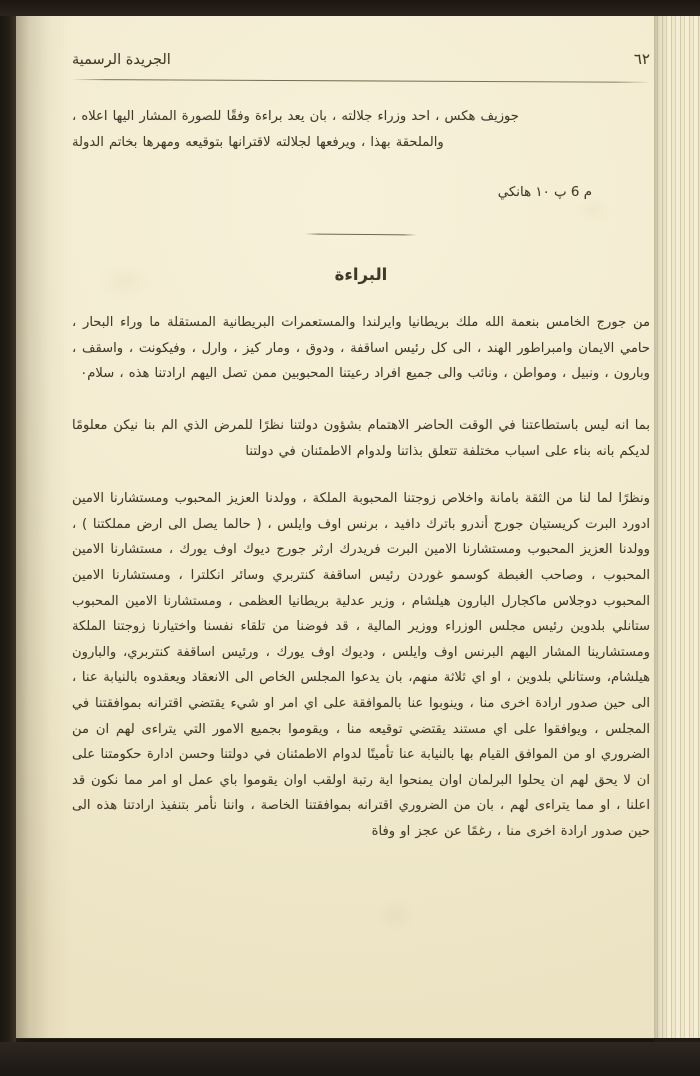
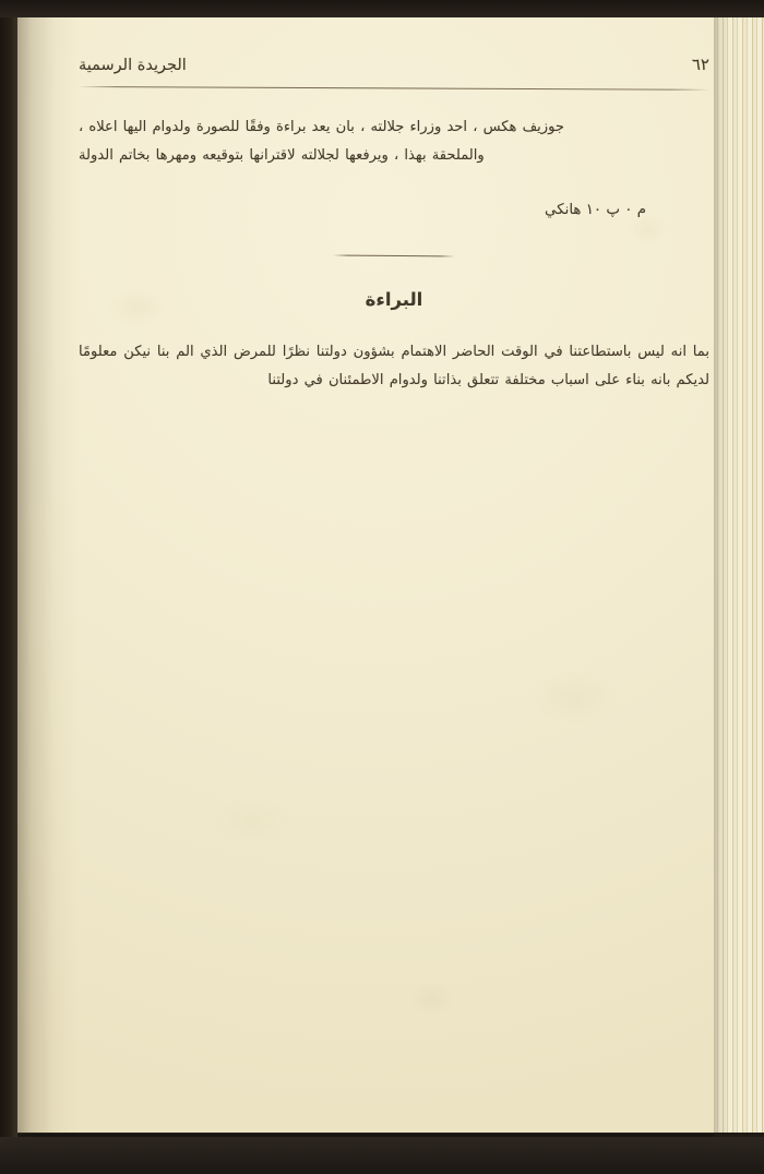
  الجريدة الرسمية
  ٦٢
- جوزيف هكس ، احد وزراء جلالته ، بان يعد براءة وفقًا للصورة المشار اليها اعلاه ،
+ جوزيف هكس ، احد وزراء جلالته ، بان يعد براءة وفقًا للصورة ولدوام اليها اعلاه ،
  والملحقة بهذا ، ويرفعها لجلالته لاقترانها بتوقيعه ومهرها بخاتم الدولة
- م 6 پ ١٠ هانكي
+ م ٠ پ ١٠ هانكي
  البراءة
- من جورج الخامس بنعمة الله ملك بريطانيا وايرلندا والمستعمرات البريطانية المستقلة ما وراء البحار ، حامي الايمان وامبراطور الهند ، الى كل رئيس اساقفة ، ودوق ، ومار كيز ، وارل ، وفيكونت ، واسقف ، وبارون ، ونبيل ، ومواطن ، ونائب والى جميع افراد رعيتنا المحبوبين ممن تصل اليهم ارادتنا هذه ، سلام٠
  بما انه ليس باستطاعتنا في الوقت الحاضر الاهتمام بشؤون دولتنا نظرًا للمرض الذي الم بنا نيكن معلومًا لديكم بانه بناء على اسباب مختلفة تتعلق بذاتنا ولدوام الاطمئنان في دولتنا
- ونظرًا لما لنا من الثقة بامانة واخلاص زوجتنا المحبوبة الملكة ، وولدنا العزيز المحبوب ومستشارنا الامين ادورد البرت كريستيان جورج أندرو باترك دافيد ، برنس اوف وايلس ، ( حالما يصل الى ارض مملكتنا ) ، وولدنا العزيز المحبوب ومستشارنا الامين البرت فريدرك ارثر جورج ديوك اوف يورك ، مستشارنا الامين المحبوب ، وصاحب الغبطة كوسمو غوردن رئيس اساقفة كنتربري وسائر انكلترا ، ومستشارنا الامين المحبوب دوجلاس ماكجارل البارون هيلشام ، وزير عدلية بريطانيا العظمى ، ومستشارنا الامين المحبوب ستانلي بلدوين رئيس مجلس الوزراء ووزير المالية ، قد فوضنا من تلقاء نفسنا واختيارنا زوجتنا الملكة ومستشارينا المشار اليهم البرنس اوف وايلس ، وديوك اوف يورك ، ورئيس اساقفة كنتربري، والبارون هيلشام، وستانلي بلدوين ، او اي ثلاثة منهم، بان يدعوا المجلس الخاص الى الانعقاد ويعقدوه بالنيابة عنا ، الى حين صدور ارادة اخرى منا ، وينوبوا عنا بالموافقة على اي امر او شيء يقتضي اقترانه بموافقتنا في المجلس ، ويوافقوا على اي مستند يقتضي توقيعه منا ، ويقوموا بجميع الامور التي يتراءى لهم ان من الضروري او من الموافق القيام بها بالنيابة عنا تأمينًا لدوام الاطمئنان في دولتنا وحسن ادارة حكومتنا على ان لا يحق لهم ان يحلوا البرلمان اوان يمنحوا اية رتبة اولقب اوان يقوموا باي عمل او امر مما نكون قد اعلنا ، او مما يتراءى لهم ، بان من الضروري اقترانه بموافقتنا الخاصة ، واننا نأمر بتنفيذ ارادتنا هذه الى حين صدور ارادة اخرى منا ، رغمًا عن عجز او وفاة
